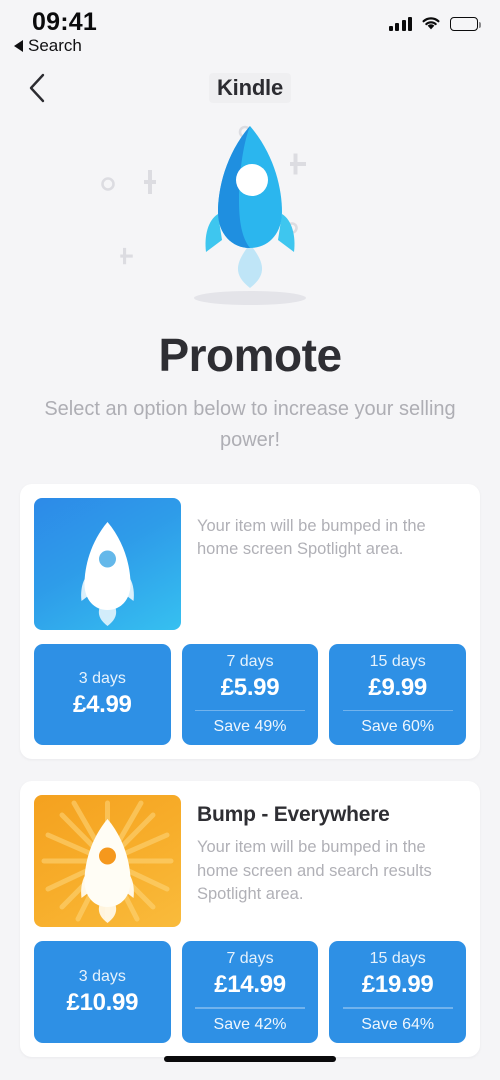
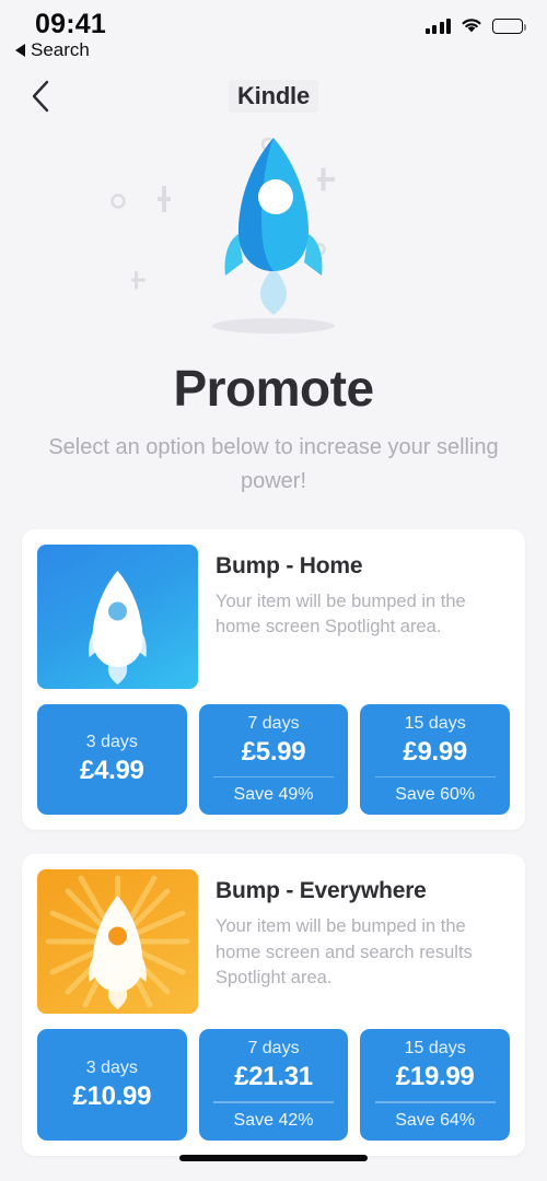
  09:41
  Search
  Kindle
  Promote
  Select an option below to increase your selling power!
+ Bump - Home
  Your item will be bumped in the home screen Spotlight area.
  3 days
  £4.99
  7 days
  £5.99
  Save 49%
  15 days
  £9.99
  Save 60%
  Bump - Everywhere
  Your item will be bumped in the home screen and search results Spotlight area.
  3 days
  £10.99
  7 days
- £14.99
+ £21.31
  Save 42%
  15 days
  £19.99
  Save 64%
